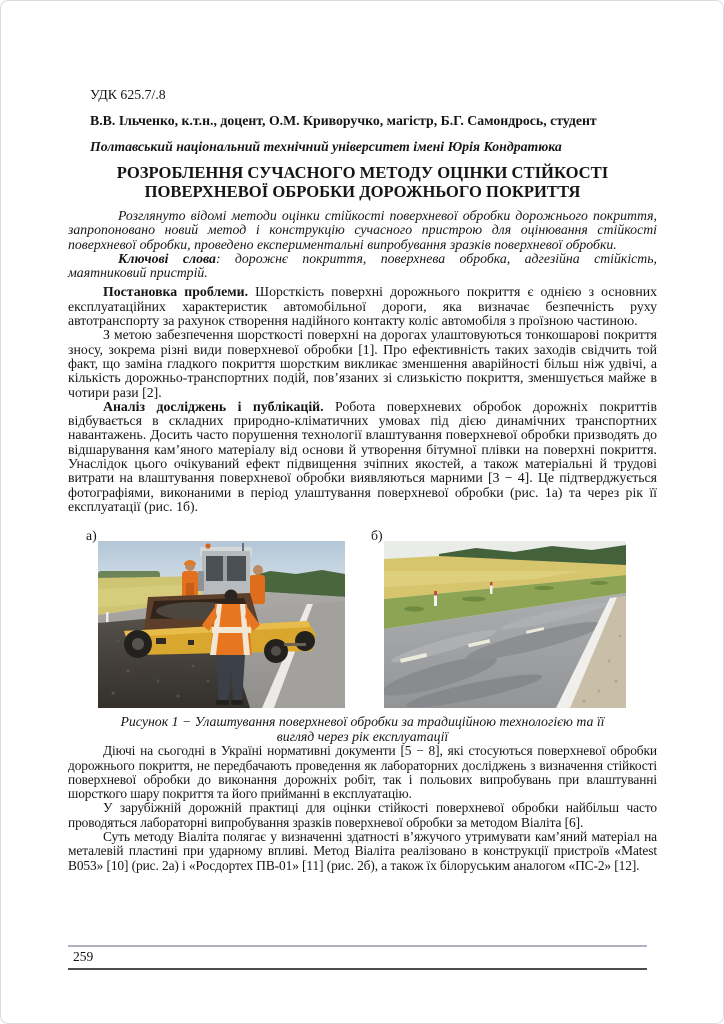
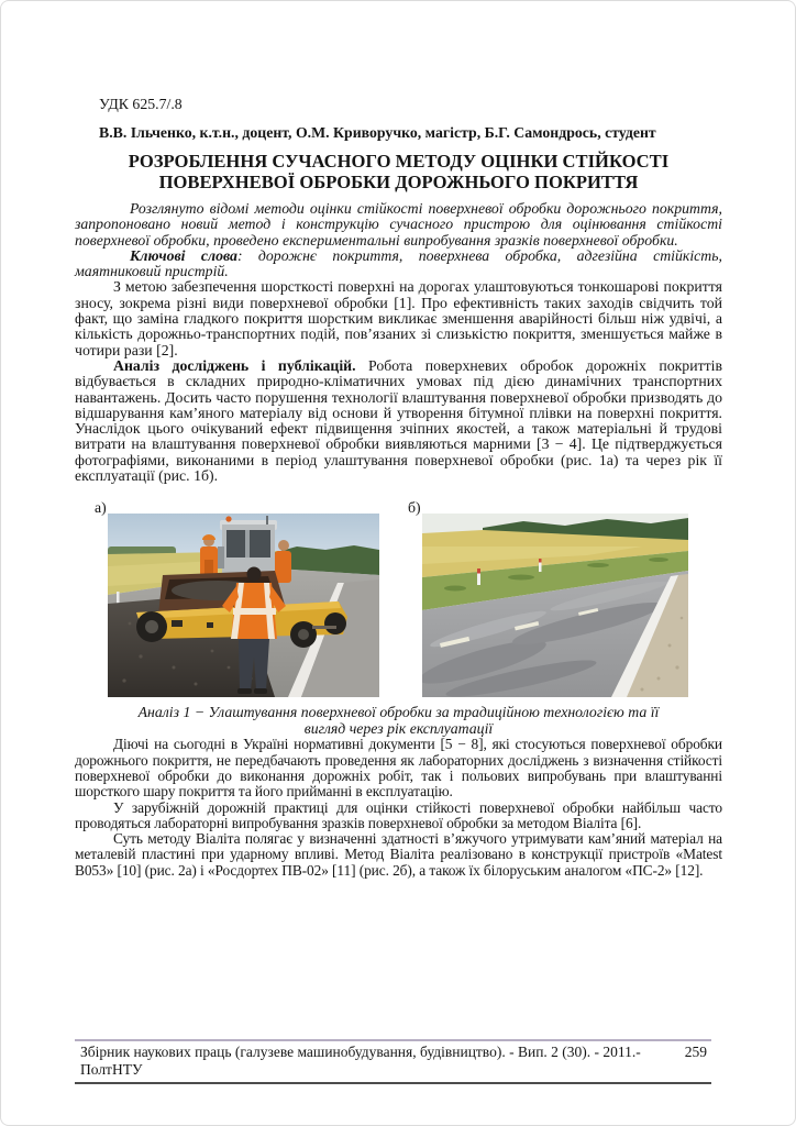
  УДК 625.7/.8
  В.В. Ільченко, к.т.н., доцент, О.М. Криворучко, магістр, Б.Г. Самондрось, студент
- Полтавський національний технічний університет імені Юрія Кондратюка
  РОЗРОБЛЕННЯ СУЧАСНОГО МЕТОДУ ОЦІНКИ СТІЙКОСТІ
  ПОВЕРХНЕВОЇ ОБРОБКИ ДОРОЖНЬОГО ПОКРИТТЯ
  Розглянуто відомі методи оцінки стійкості поверхневої обробки дорожнього покриття, запропоновано новий метод і конструкцію сучасного пристрою для оцінювання стійкості поверхневої обробки, проведено експериментальні випробування зразків поверхневої обробки.
  Ключові слова: дорожнє покриття, поверхнева обробка, адгезійна стійкість, маятниковий пристрій.
- Постановка проблеми. Шорсткість поверхні дорожнього покриття є однією з основних експлуатаційних характеристик автомобільної дороги, яка визначає безпечність руху автотранспорту за рахунок створення надійного контакту коліс автомобіля з проїзною частиною.
  З метою забезпечення шорсткості поверхні на дорогах улаштовуються тонкошарові покриття зносу, зокрема різні види поверхневої обробки [1]. Про ефективність таких заходів свідчить той факт, що заміна гладкого покриття шорстким викликає зменшення аварійності більш ніж удвічі, а кількість дорожньо-транспортних подій, пов’язаних зі слизькістю покриття, зменшується майже в чотири рази [2].
  Аналіз досліджень і публікацій. Робота поверхневих обробок дорожніх покриттів відбувається в складних природно-кліматичних умовах під дією динамічних транспортних навантажень. Досить часто порушення технології влаштування поверхневої обробки призводять до відшарування кам’яного матеріалу від основи й утворення бітумної плівки на поверхні покриття. Унаслідок цього очікуваний ефект підвищення зчіпних якостей, а також матеріальні й трудові витрати на влаштування поверхневої обробки виявляються марними [3 − 4]. Це підтверджується фотографіями, виконаними в період улаштування поверхневої обробки (рис. 1а) та через рік її експлуатації (рис. 1б).
  а)
  б)
- Рисунок 1 − Улаштування поверхневої обробки за традиційною технологією та її вигляд через рік експлуатації
+ Аналіз 1 − Улаштування поверхневої обробки за традиційною технологією та її вигляд через рік експлуатації
  Діючі на сьогодні в Україні нормативні документи [5 − 8], які стосуються поверхневої обробки дорожнього покриття, не передбачають проведення як лабораторних досліджень з визначення стійкості поверхневої обробки до виконання дорожніх робіт, так і польових випробувань при влаштуванні шорсткого шару покриття та його прийманні в експлуатацію.
  У зарубіжній дорожній практиці для оцінки стійкості поверхневої обробки найбільш часто проводяться лабораторні випробування зразків поверхневої обробки за методом Віаліта [6].
- Суть методу Віаліта полягає у визначенні здатності в’яжучого утримувати кам’яний матеріал на металевій пластині при ударному впливі. Метод Віаліта реалізовано в конструкції пристроїв «Matest B053» [10] (рис. 2а) і «Росдортех ПВ-01» [11] (рис. 2б), а також їх білоруським аналогом «ПС-2» [12].
+ Суть методу Віаліта полягає у визначенні здатності в’яжучого утримувати кам’яний матеріал на металевій пластині при ударному впливі. Метод Віаліта реалізовано в конструкції пристроїв «Matest B053» [10] (рис. 2а) і «Росдортех ПВ-02» [11] (рис. 2б), а також їх білоруським аналогом «ПС-2» [12].
+ Збірник наукових праць (галузеве машинобудування, будівництво). - Вип. 2 (30). - 2011.-ПолтНТУ
  259
